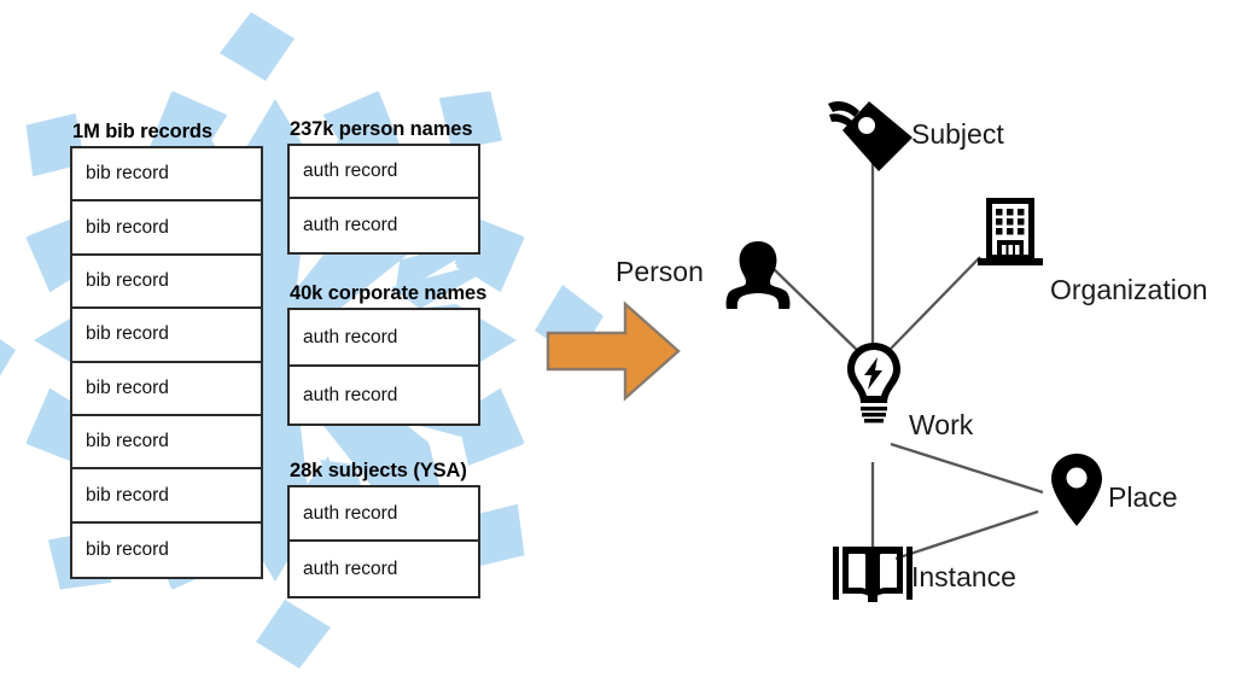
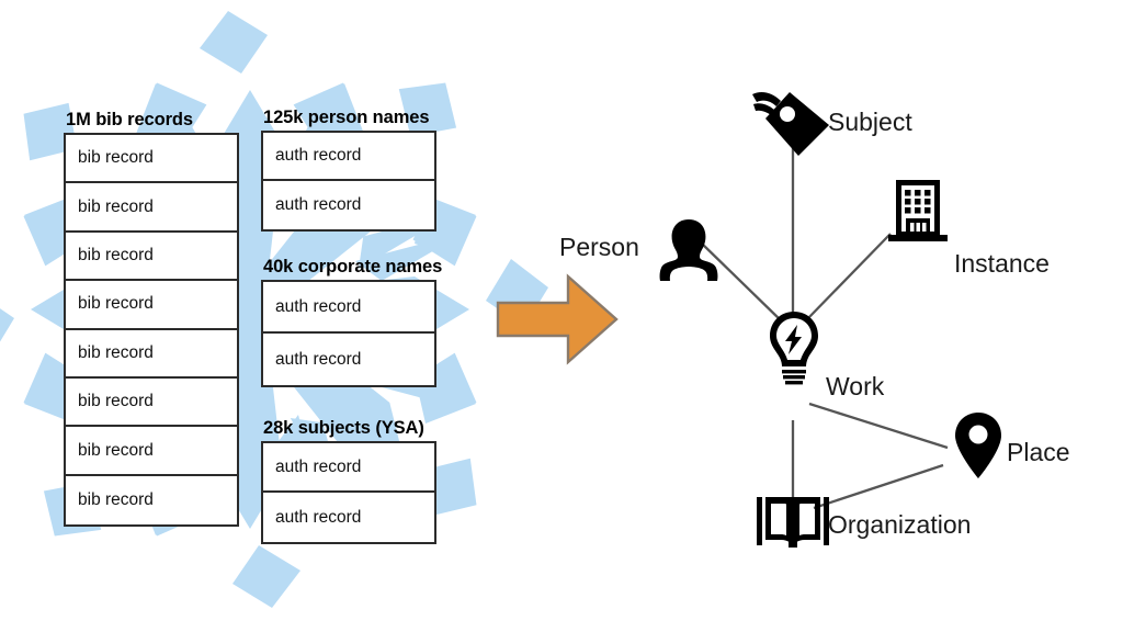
  1M bib records
  bib record
  bib record
  bib record
  bib record
  bib record
  bib record
  bib record
  bib record
- 237k person names
+ 125k person names
  auth record
  auth record
  40k corporate names
  auth record
  auth record
  28k subjects (YSA)
  auth record
  auth record
  Person
  Subject
- Organization
+ Instance
  Work
  Place
- Instance
+ Organization
